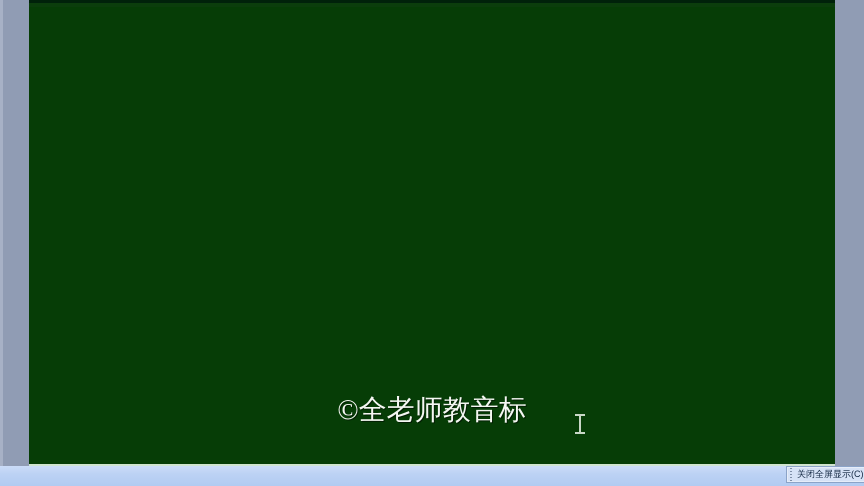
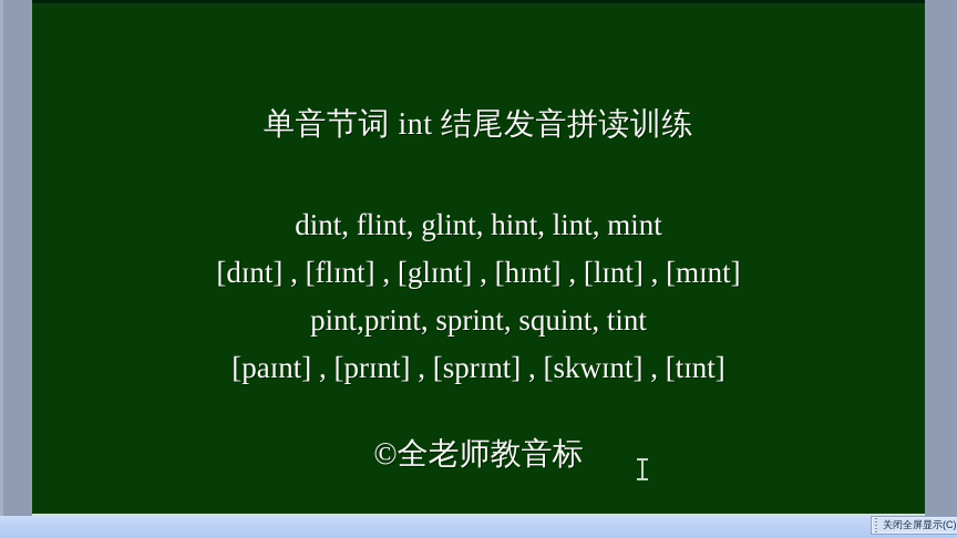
+ 单音节词 int 结尾发音拼读训练
+ dint, flint, glint, hint, lint, mint
+ [dɪnt] , [flɪnt] , [glɪnt] , [hɪnt] , [lɪnt] , [mɪnt]
+ pint,print, sprint, squint, tint
+ [paɪnt] , [prɪnt] , [sprɪnt] , [skwɪnt] , [tɪnt]
  ©全老师教音标
  关闭全屏显示(C)
